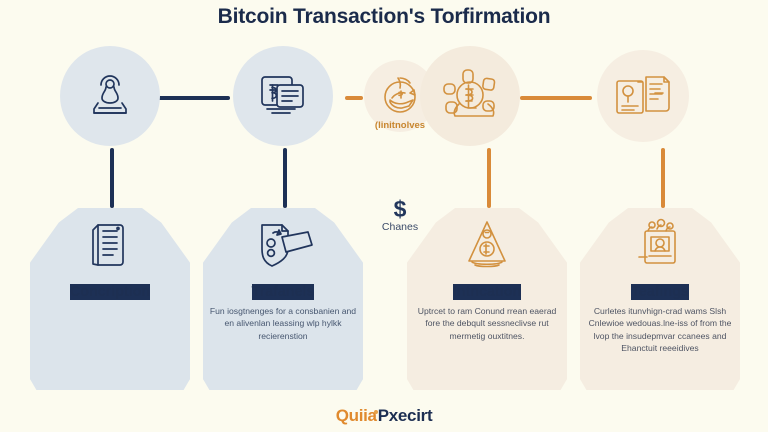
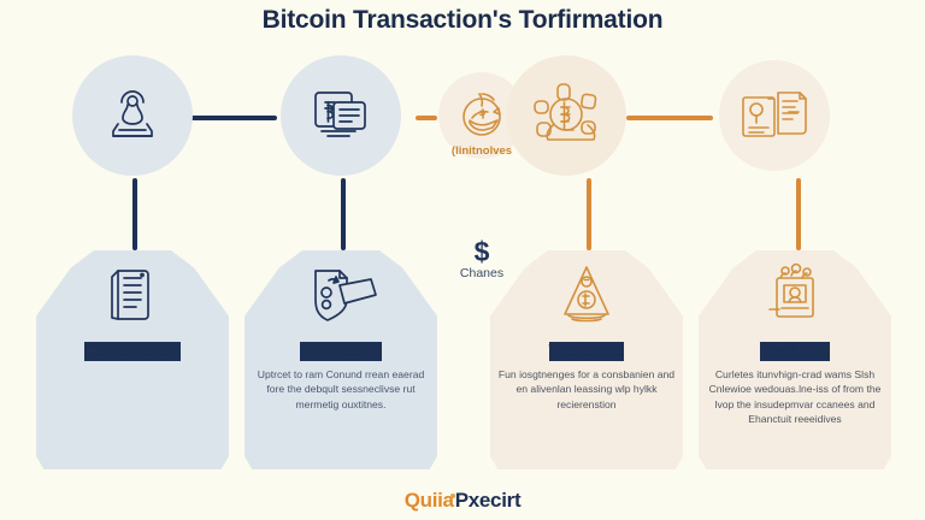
  Bitcoin Transaction's Torfirmation
  (linitnolves
  $
  Chanes
  Concription
- Trafanels
+ Intncation
- Fun iosgtnenges for a consbanien and en alivenlan leassing wlp hylkk recierenstion
+ Uptrcet to ram Conund rrean eaerad fore the debqult sessneclivse rut mermetig ouxtitnes.
- Intncation
+ Trafanels
- Uptrcet to ram Conund rrean eaerad fore the debqult sessneclivse rut mermetig ouxtitnes.
+ Fun iosgtnenges for a consbanien and en alivenlan leassing wlp hylkk recierenstion
  Teafings
  Curletes itunvhign-crad wams Slsh Cnlewioe wedouas.lne-iss of from the lvop the insudepmvar ccanees and Ehanctuit reeeidives
  QuiiaPxecirt
